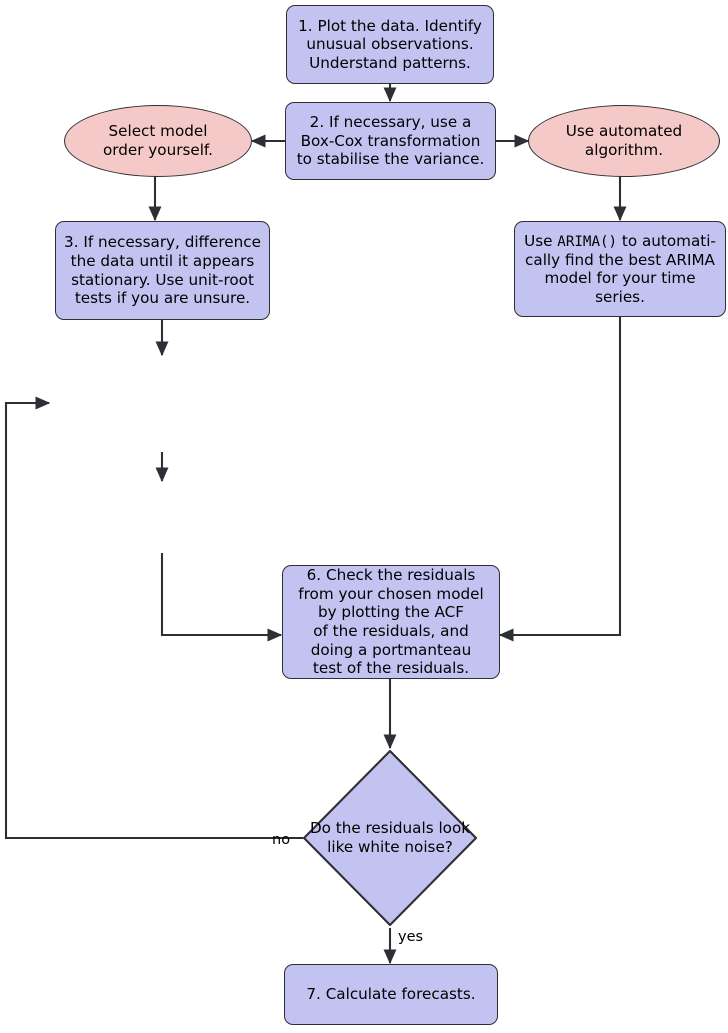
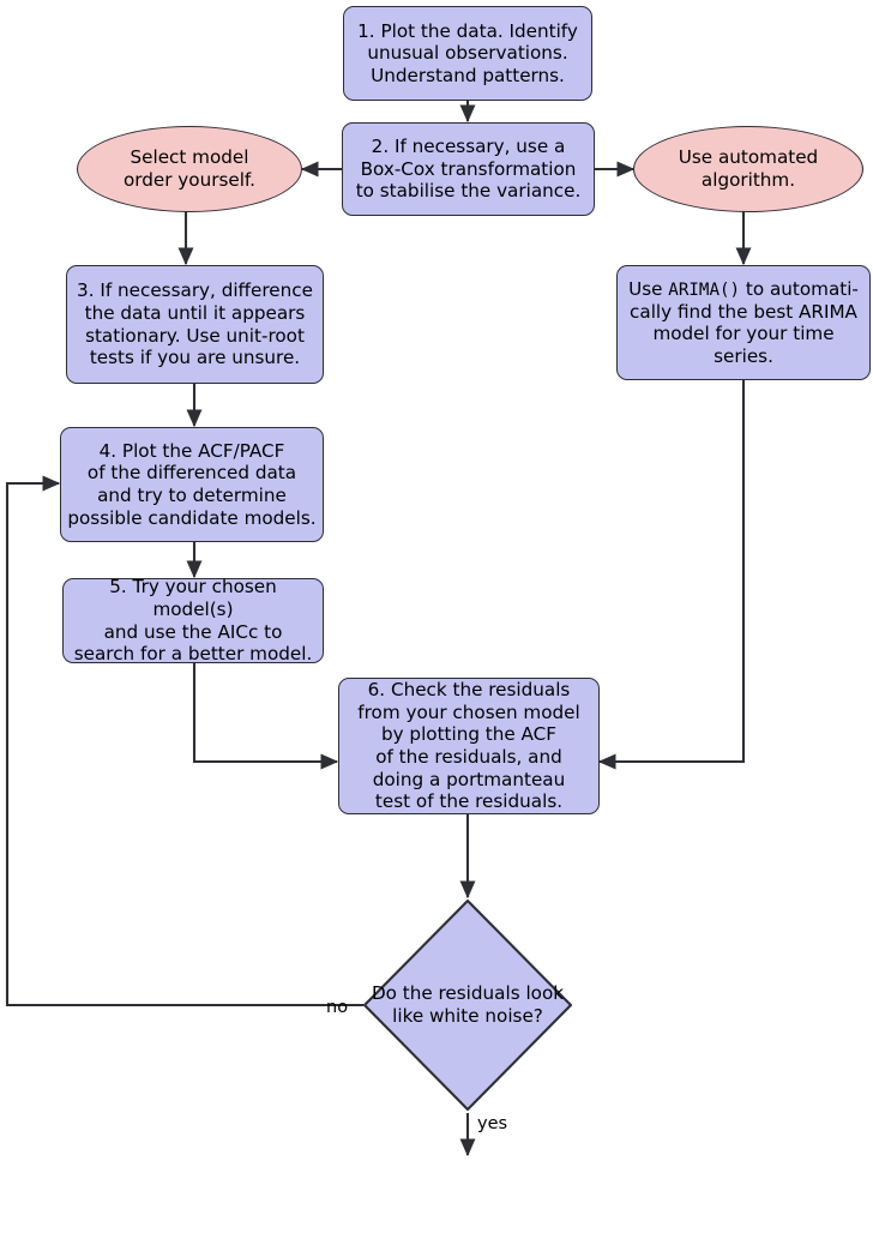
  1. Plot the data. Identify
  unusual observations.
  Understand patterns.
  2. If necessary, use a
  Box-Cox transformation
  to stabilise the variance.
  Select model
  order yourself.
  Use automated
  algorithm.
  3. If necessary, difference
  the data until it appears
  stationary. Use unit-root
  tests if you are unsure.
  Use ARIMA() to automati-
  cally find the best ARIMA
  model for your time series.
+ 4. Plot the ACF/PACF
+ of the differenced data
+ and try to determine
+ possible candidate models.
+ 5. Try your chosen model(s)
+ and use the AICc to
+ search for a better model.
  6. Check the residuals
  from your chosen model
  by plotting the ACF
  of the residuals, and
  doing a portmanteau
  test of the residuals.
  Do the residuals look
  like white noise?
  no
  yes
- 7. Calculate forecasts.
